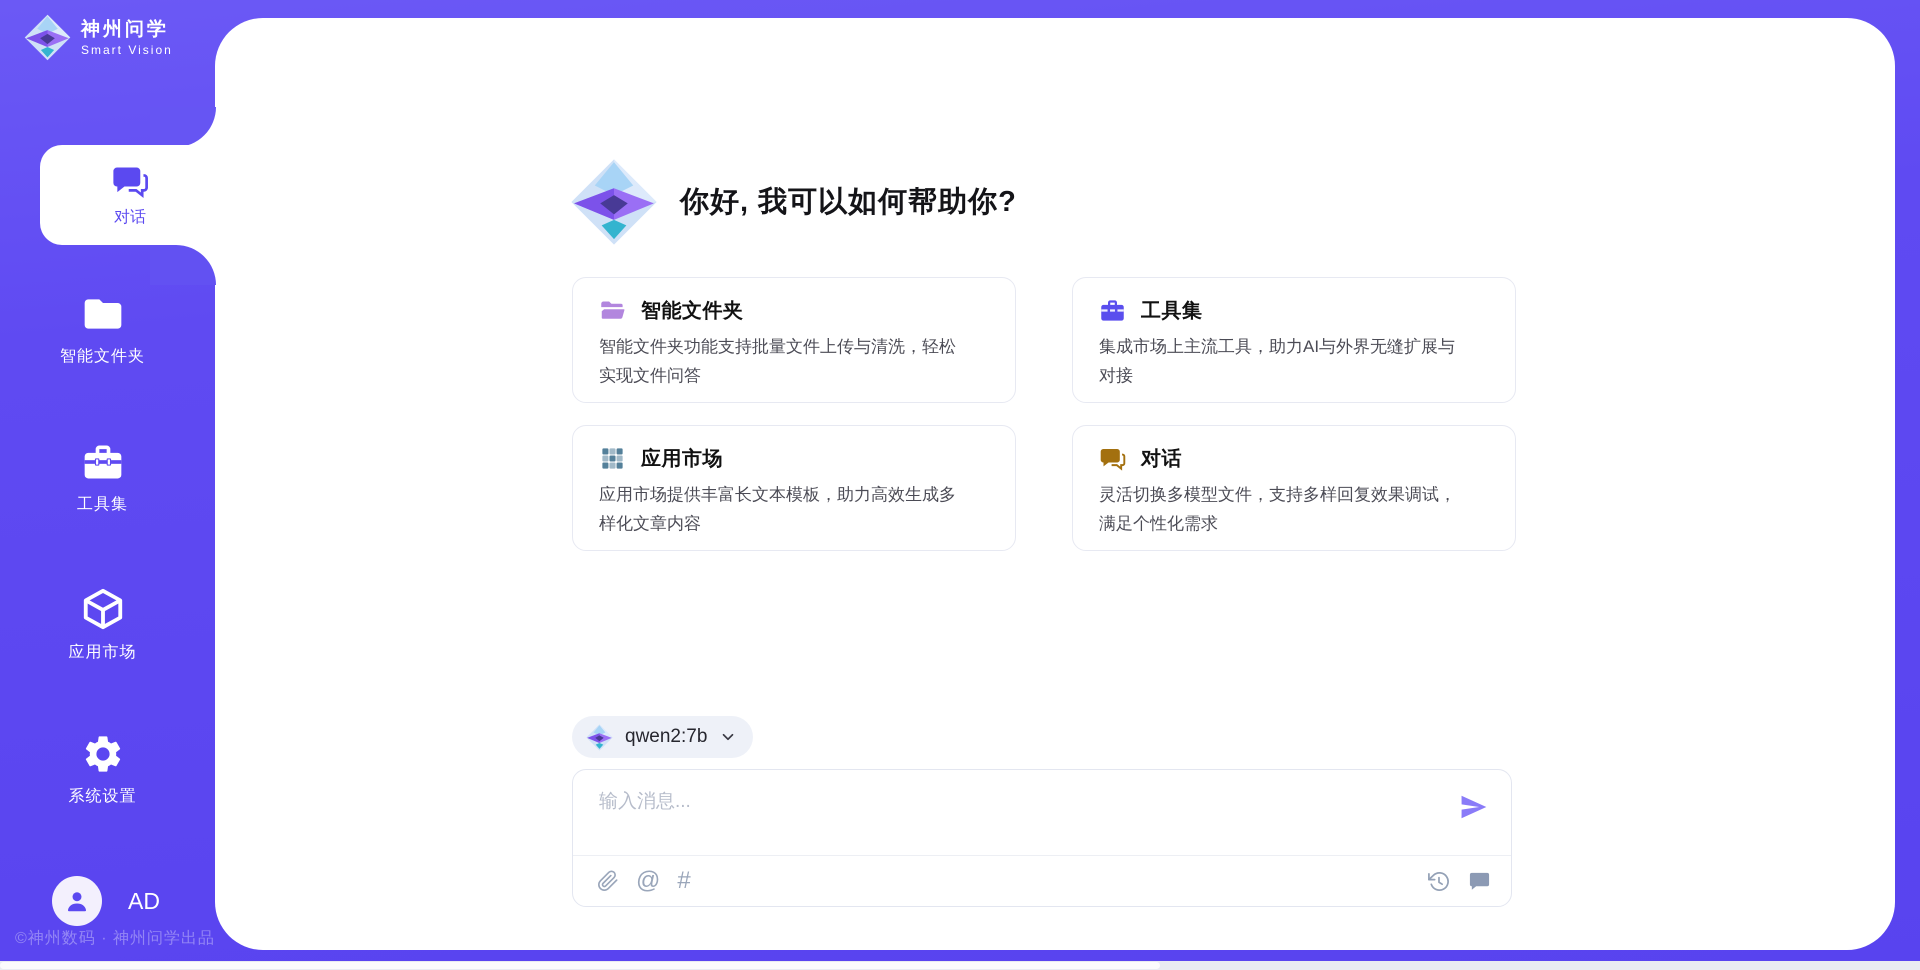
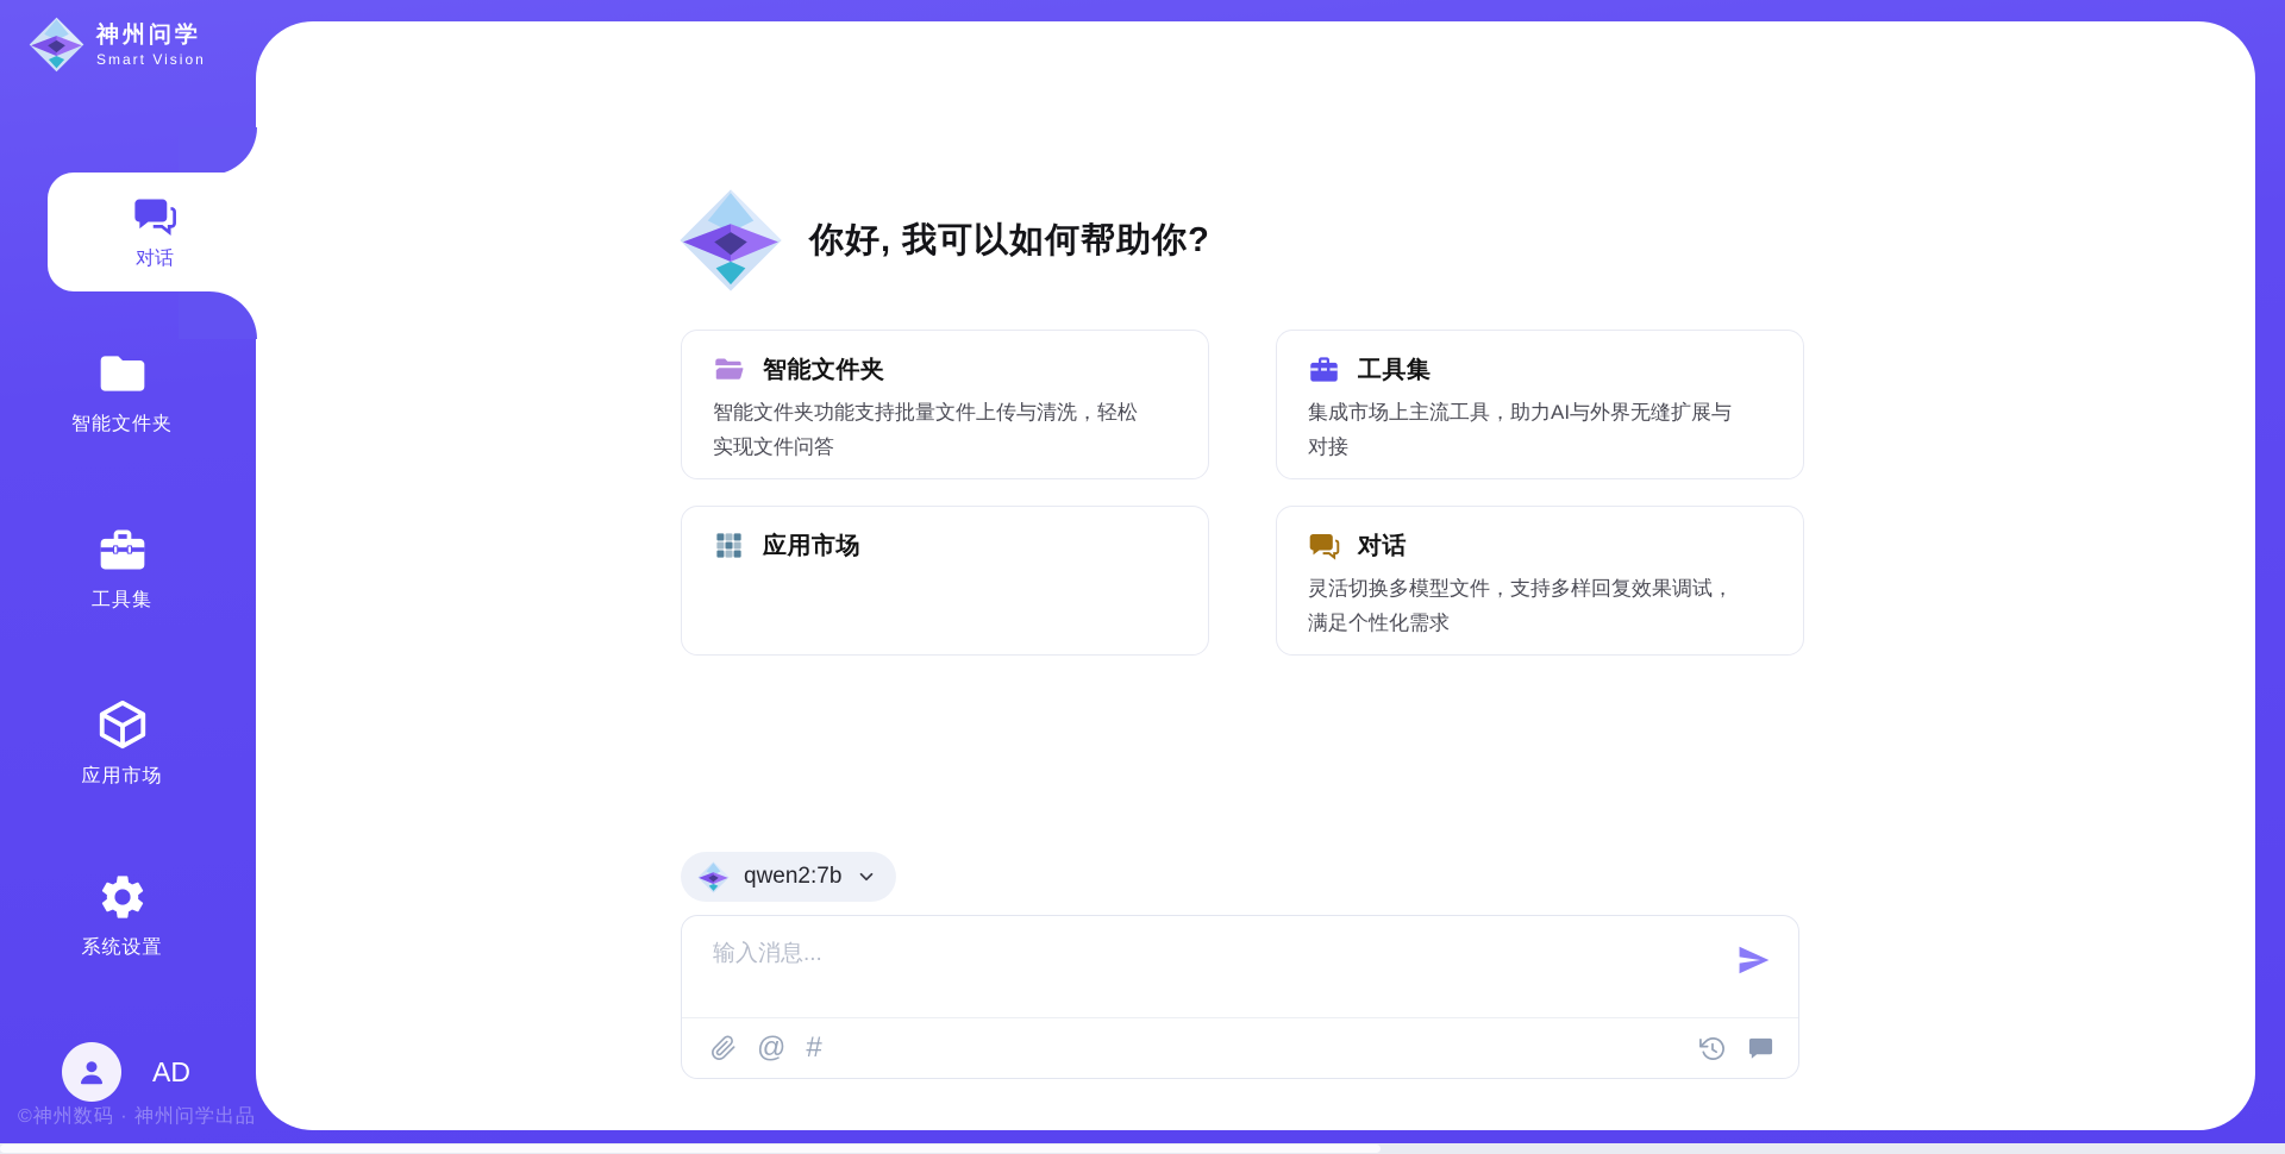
  神州问学
  Smart Vision
  对话
  智能文件夹
  工具集
  应用市场
  系统设置
  AD
  ©神州数码 · 神州问学出品
  你好, 我可以如何帮助你?
  智能文件夹
  智能文件夹功能支持批量文件上传与清洗，轻松实现文件问答
  工具集
  集成市场上主流工具，助力AI与外界无缝扩展与对接
  应用市场
- 应用市场提供丰富长文本模板，助力高效生成多样化文章内容
  对话
  灵活切换多模型文件，支持多样回复效果调试，满足个性化需求
  qwen2:7b
  输入消息...
  @
  #
